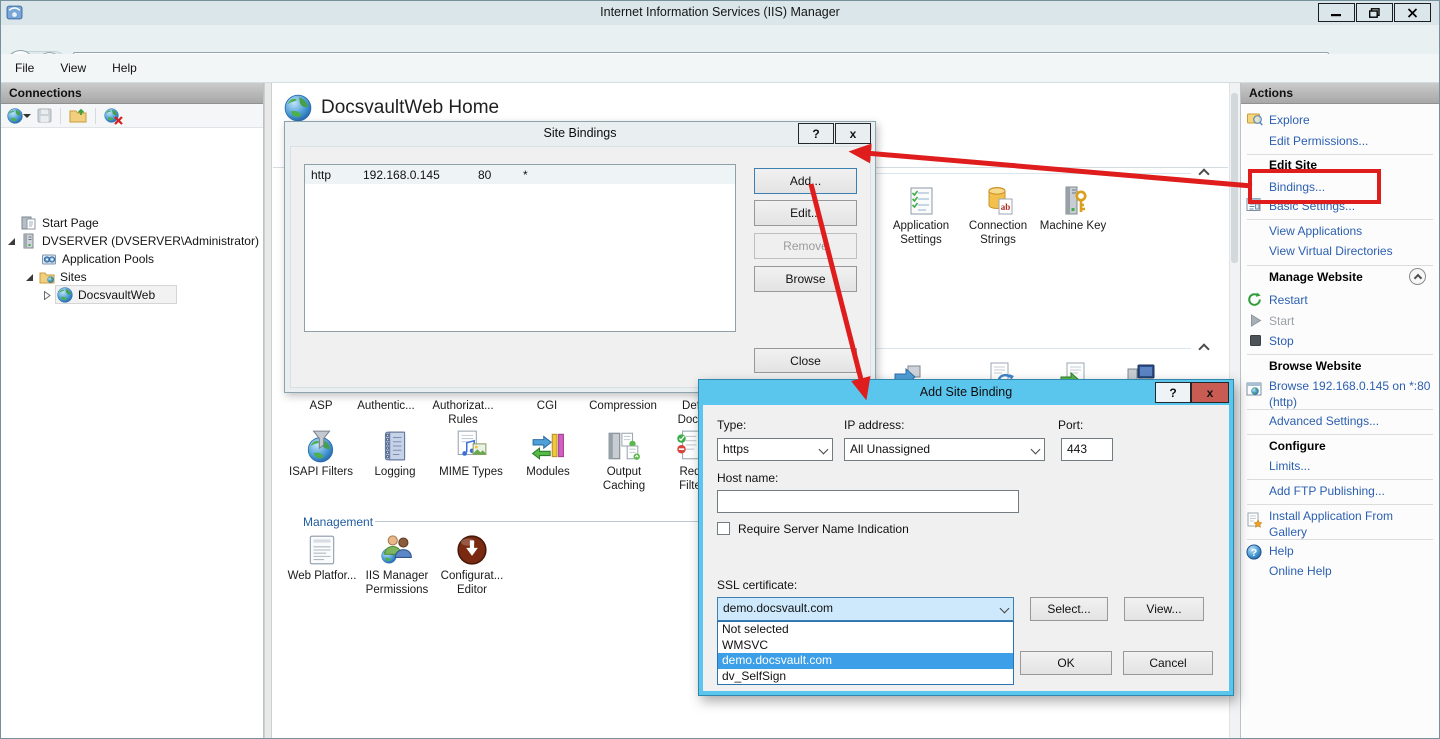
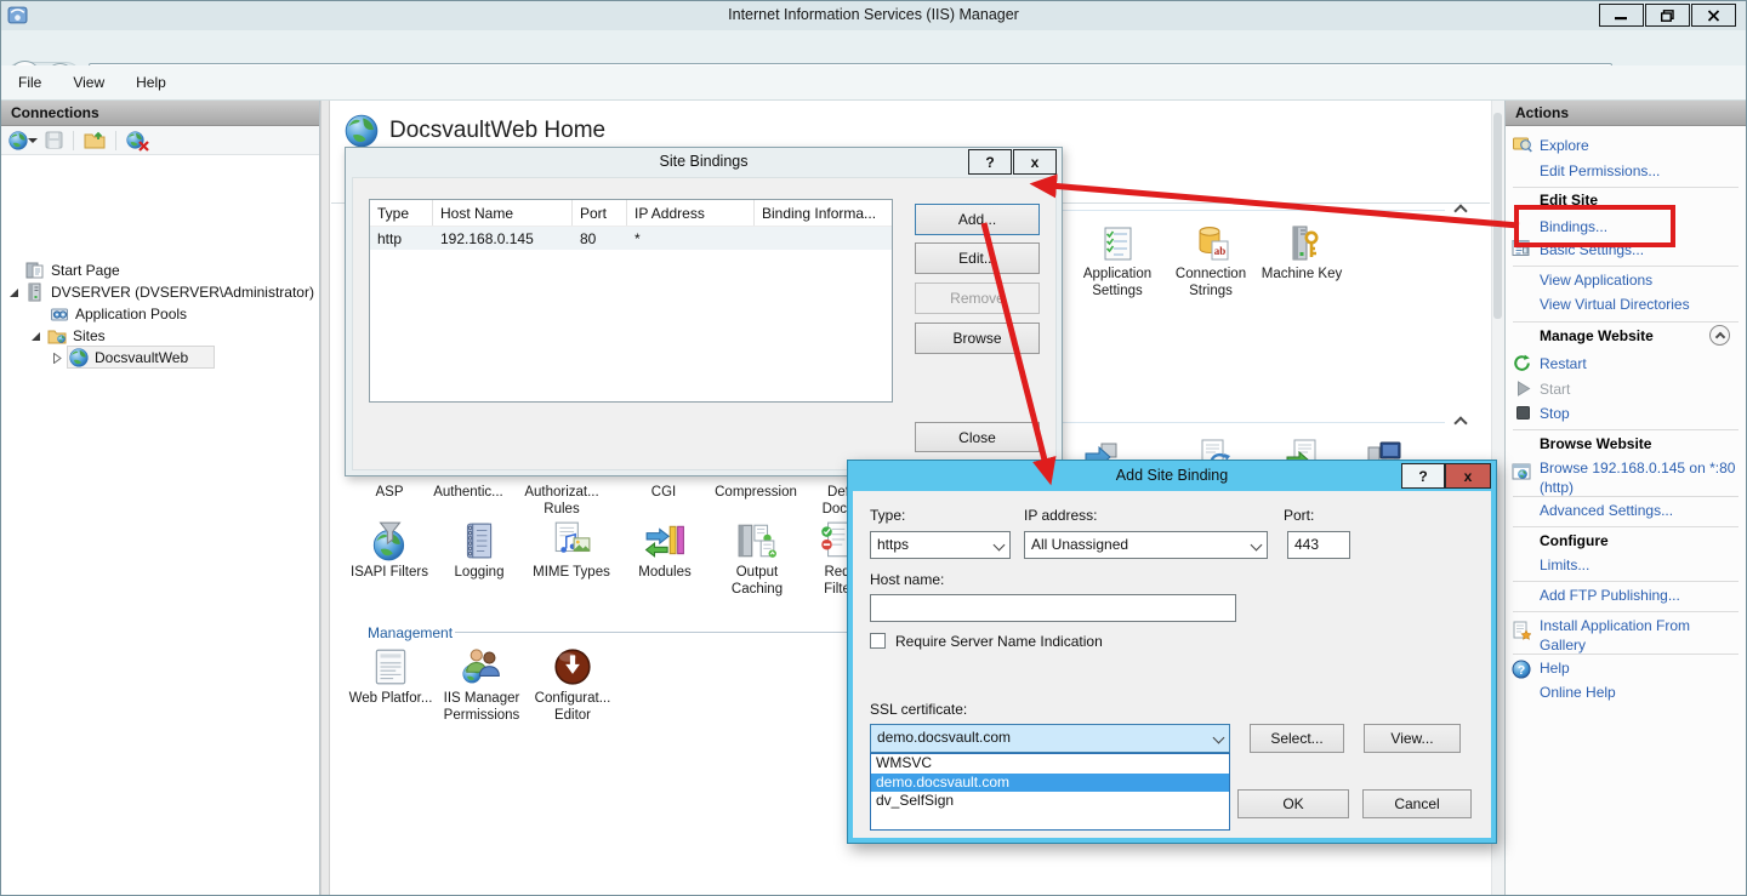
  Internet Information Services (IIS) Manager
  File
  View
  Help
  Connections
  Start Page
  DVSERVER (DVSERVER\Administrator)
  Application Pools
  Sites
  DocsvaultWeb
  DocsvaultWeb Home
  Application Settings
  ab
  Connection Strings
  Machine Key
  ASP
  Authentic...
  Authorizat... Rules
  CGI
  Compression
  De Doc
  ISAPI Filters
  Logging
  MIME Types
  Modules
  Output Caching
  Re Filt
  Management
  Web Platfor...
  IIS Manager Permissions
  Configurat... Editor
  Actions
  Explore
  Edit Permissions...
  Edit Site
  Bindings...
  Basic Settings...
  View Applications
  View Virtual Directories
  Manage Website
  Restart
  Start
  Stop
  Browse Website
  Browse 192.168.0.145 on *:80 (http)
  Advanced Settings...
  Configure
  Limits...
  Add FTP Publishing...
  Install Application From Gallery
  ?
  Help
  Online Help
  Site Bindings
  ?
  x
+ Type
+ Host Name
+ Port
+ IP Address
+ Binding Informa...
  http
  192.168.0.145
  80
  *
  Add...
  Edit..
  Remov
  Browse
  Close
  Add Site Binding
  ?
  x
  Type:
  IP address:
  Port:
  https
  All Unassigned
  443
  Host name:
  Require Server Name Indication
  SSL certificate:
  demo.docsvault.com
  Select...
  View...
- Not selected
  WMSVC
  demo.docsvault.com
  dv_SelfSign
  OK
  Cancel
